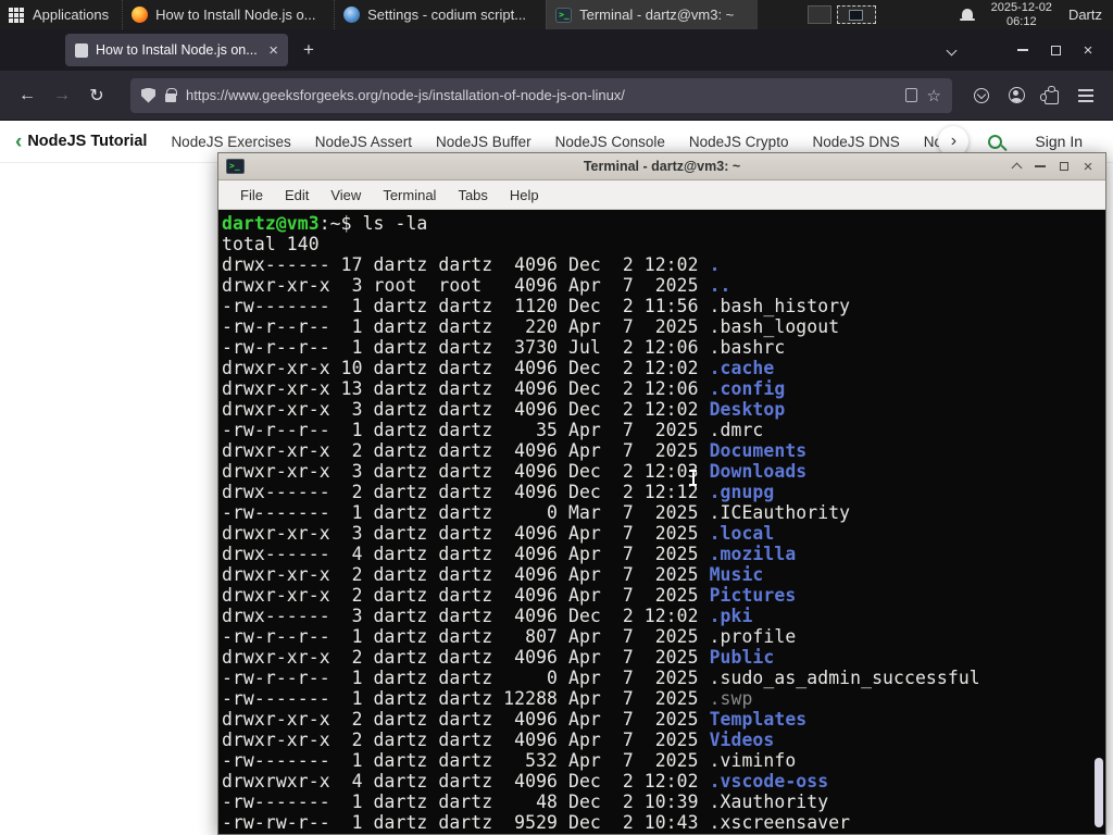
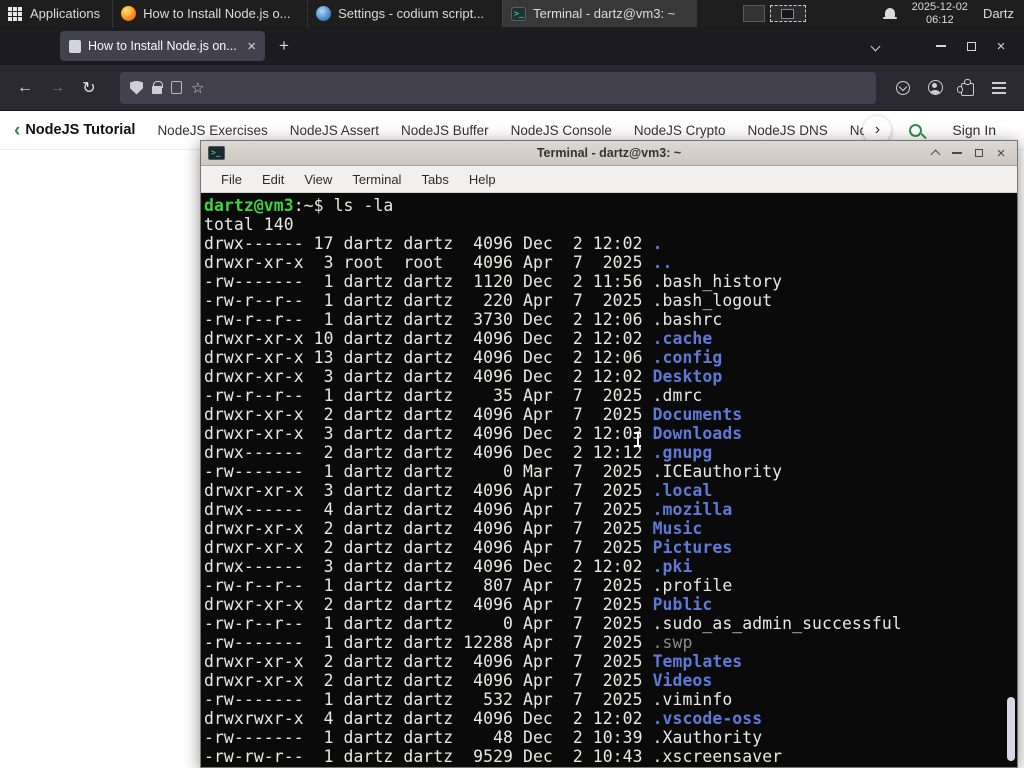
  How to Install Node.js on...
- https://www.geeksforgeeks.org/node-js/installation-of-node-js-on-linux/
  ‹
  NodeJS Tutorial
  NodeJS Exercises
  NodeJS Assert
  NodeJS Buffer
  NodeJS Console
  NodeJS Crypto
  NodeJS DNS
  Sign In
  Terminal - dartz@vm3: ~
  File
  Edit
  View
  Terminal
  Tabs
  Help
  dartz@vm3:~$ ls -la
  total 140
  drwx------ 17 dartz dartz 4096 Dec 2 12:02 .
  drwxr-xr-x 3 root root 4096 Apr 7 2025 ..
  -rw------- 1 dartz dartz 1120 Dec 2 11:56 .bash_history
  -rw-r--r-- 1 dartz dartz 220 Apr 7 2025 .bash_logout
- -rw-r--r-- 1 dartz dartz 3730 Jul 2 12:06 .bashrc
+ -rw-r--r-- 1 dartz dartz 3730 Dec 2 12:06 .bashrc
  drwxr-xr-x 10 dartz dartz 4096 Dec 2 12:02 .cache
  drwxr-xr-x 13 dartz dartz 4096 Dec 2 12:06 .config
  drwxr-xr-x 3 dartz dartz 4096 Dec 2 12:02 Desktop
  -rw-r--r-- 1 dartz dartz 35 Apr 7 2025 .dmrc
  drwxr-xr-x 2 dartz dartz 4096 Apr 7 2025 Documents
  drwxr-xr-x 3 dartz dartz 4096 Dec 2 12:0 Downloads
  drwx------ 2 dartz dartz 4096 Dec 2 12:12 .gnupg
  -rw------- 1 dartz dartz 0 Mar 7 2025 .ICEauthority
  drwxr-xr-x 3 dartz dartz 4096 Apr 7 2025 .local
  drwx------ 4 dartz dartz 4096 Apr 7 2025 .mozilla
  drwxr-xr-x 2 dartz dartz 4096 Apr 7 2025 Music
  drwxr-xr-x 2 dartz dartz 4096 Apr 7 2025 Pictures
  drwx------ 3 dartz dartz 4096 Dec 2 12:02 .pki
  -rw-r--r-- 1 dartz dartz 807 Apr 7 2025 .profile
  drwxr-xr-x 2 dartz dartz 4096 Apr 7 2025 Public
  -rw-r--r-- 1 dartz dartz 0 Apr 7 2025 .sudo_as_admin_successful
  -rw------- 1 dartz dartz 12288 Apr 7 2025 .swp
  drwxr-xr-x 2 dartz dartz 4096 Apr 7 2025 Templates
  drwxr-xr-x 2 dartz dartz 4096 Apr 7 2025 Videos
  -rw------- 1 dartz dartz 532 Apr 7 2025 .viminfo
  drwxrwxr-x 4 dartz dartz 4096 Dec 2 12:02 .vscode-oss
  -rw------- 1 dartz dartz 48 Dec 2 10:39 .Xauthority
  -rw-rw-r-- 1 dartz dartz 9529 Dec 2 10:43 .xscreensaver
  Applications
  How to Install Node.js o...
  Settings - codium script...
  Terminal - dartz@vm3: ~
  2025-12-02
  06:12
  Dartz
